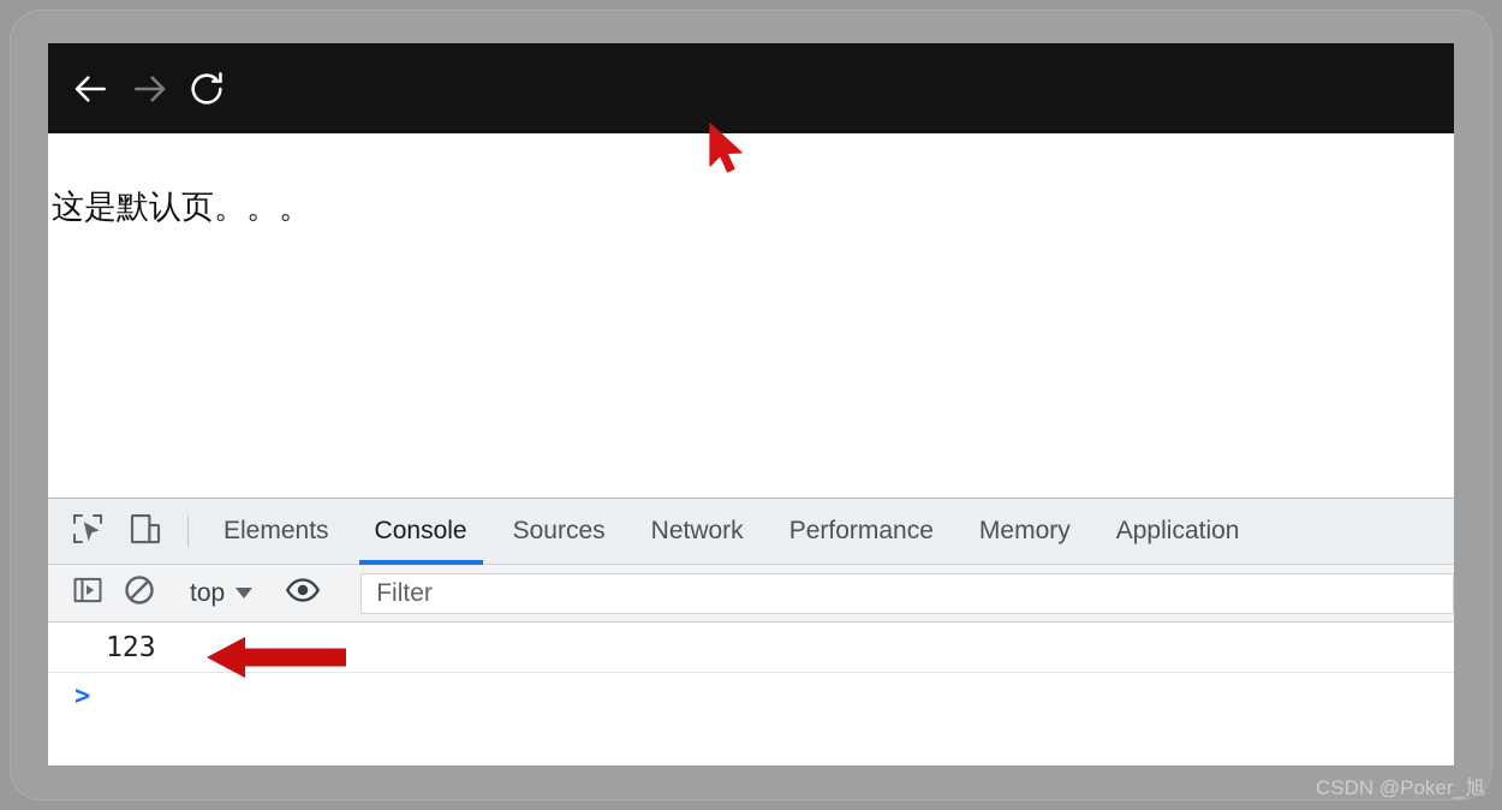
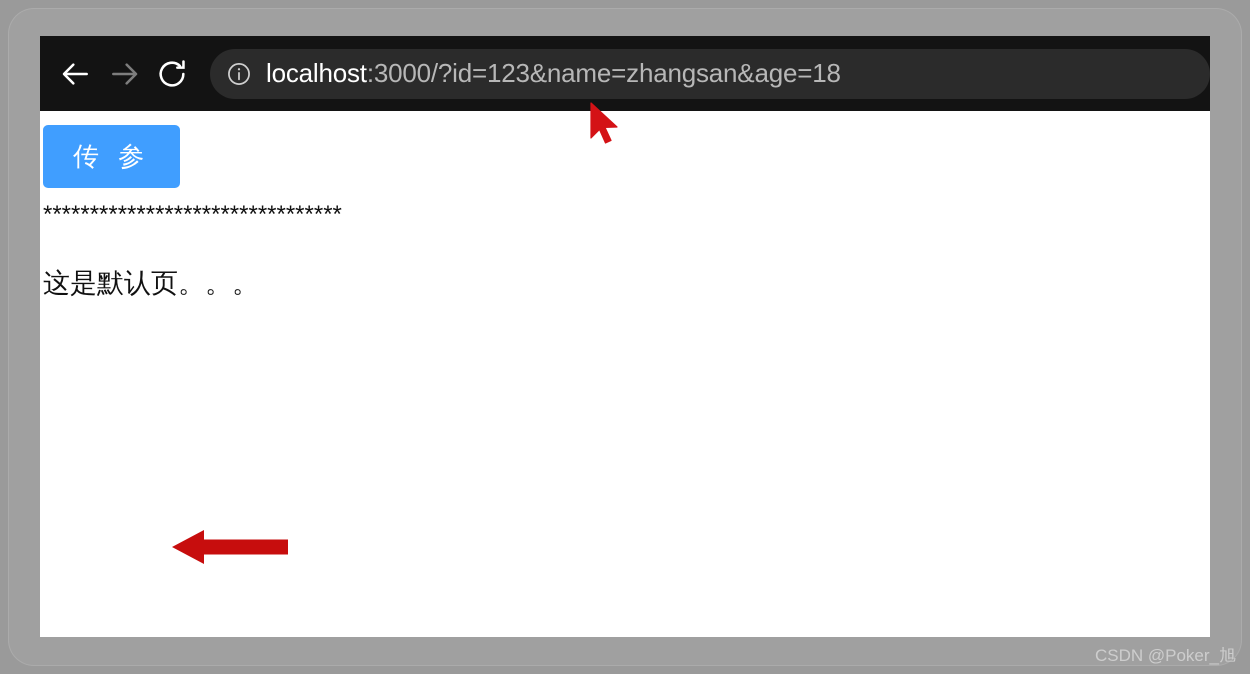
+ localhost:3000/?id=123&name=zhangsan&age=18
+ 传 参
+ ********************************
  这是默认页。。。
- Elements
- Console
- Sources
- Network
- Performance
- Memory
- Application
- top
- Filter
- 123
- >
  CSDN @Poker_旭
